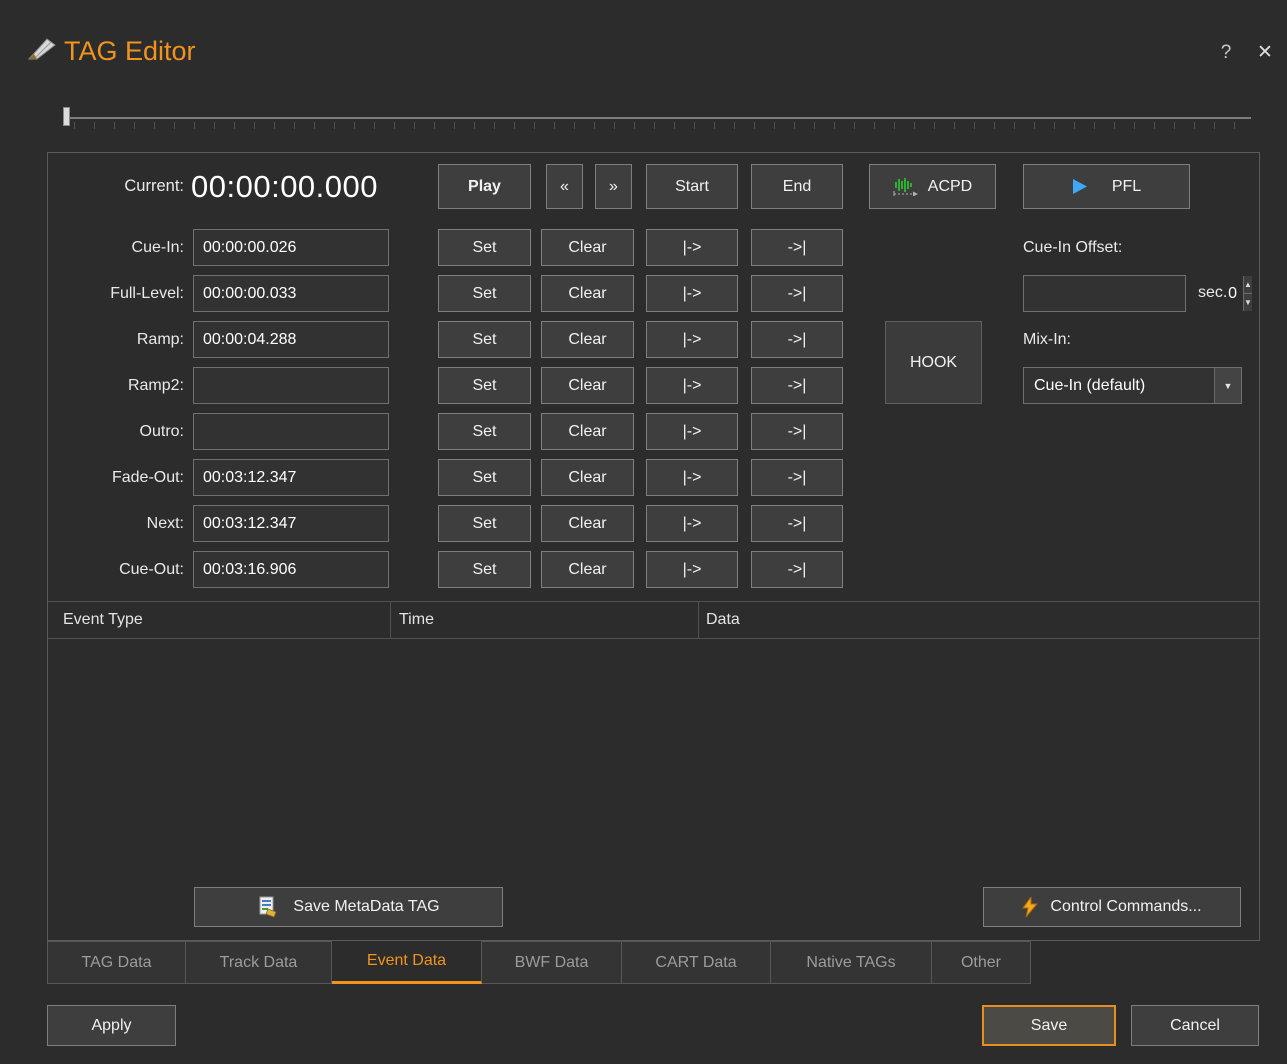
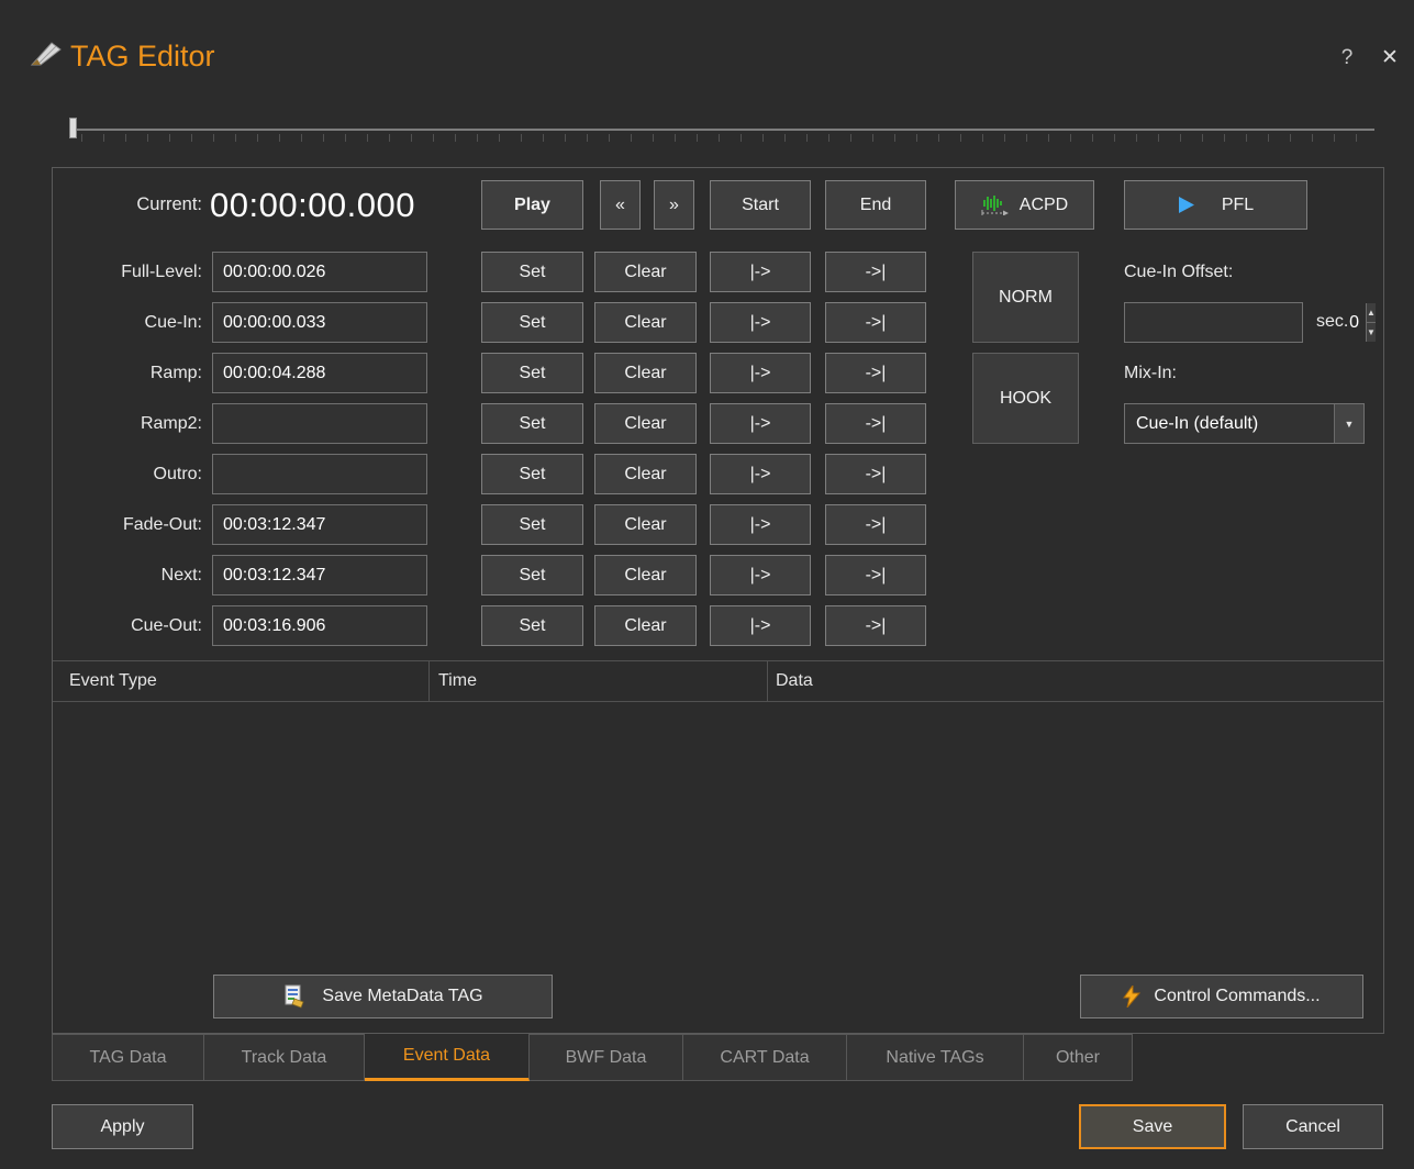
  TAG Editor
  ?
  ✕
  Current:
  00:00:00.000
  Play
  «
  »
  Start
  End
  ACPD
  PFL
- Cue-In:
+ Full-Level:
  00:00:00.026
  Set
  Clear
  |->
  ->|
- Full-Level:
+ Cue-In:
  00:00:00.033
  Set
  Clear
  |->
  ->|
  Ramp:
  00:00:04.288
  Set
  Clear
  |->
  ->|
  Ramp2:
  Set
  Clear
  |->
  ->|
  Outro:
  Set
  Clear
  |->
  ->|
  Fade-Out:
  00:03:12.347
  Set
  Clear
  |->
  ->|
  Next:
  00:03:12.347
  Set
  Clear
  |->
  ->|
  Cue-Out:
  00:03:16.906
  Set
  Clear
  |->
  ->|
+ NORM
  HOOK
  Cue-In Offset:
  0
  ▲
  ▼
  sec.
  Mix-In:
  Cue-In (default)
  ▼
  Event Type
  Time
  Data
  Save MetaData TAG
  Control Commands...
  TAG Data
  Track Data
  Event Data
  BWF Data
  CART Data
  Native TAGs
  Other
  Apply
  Save
  Cancel
